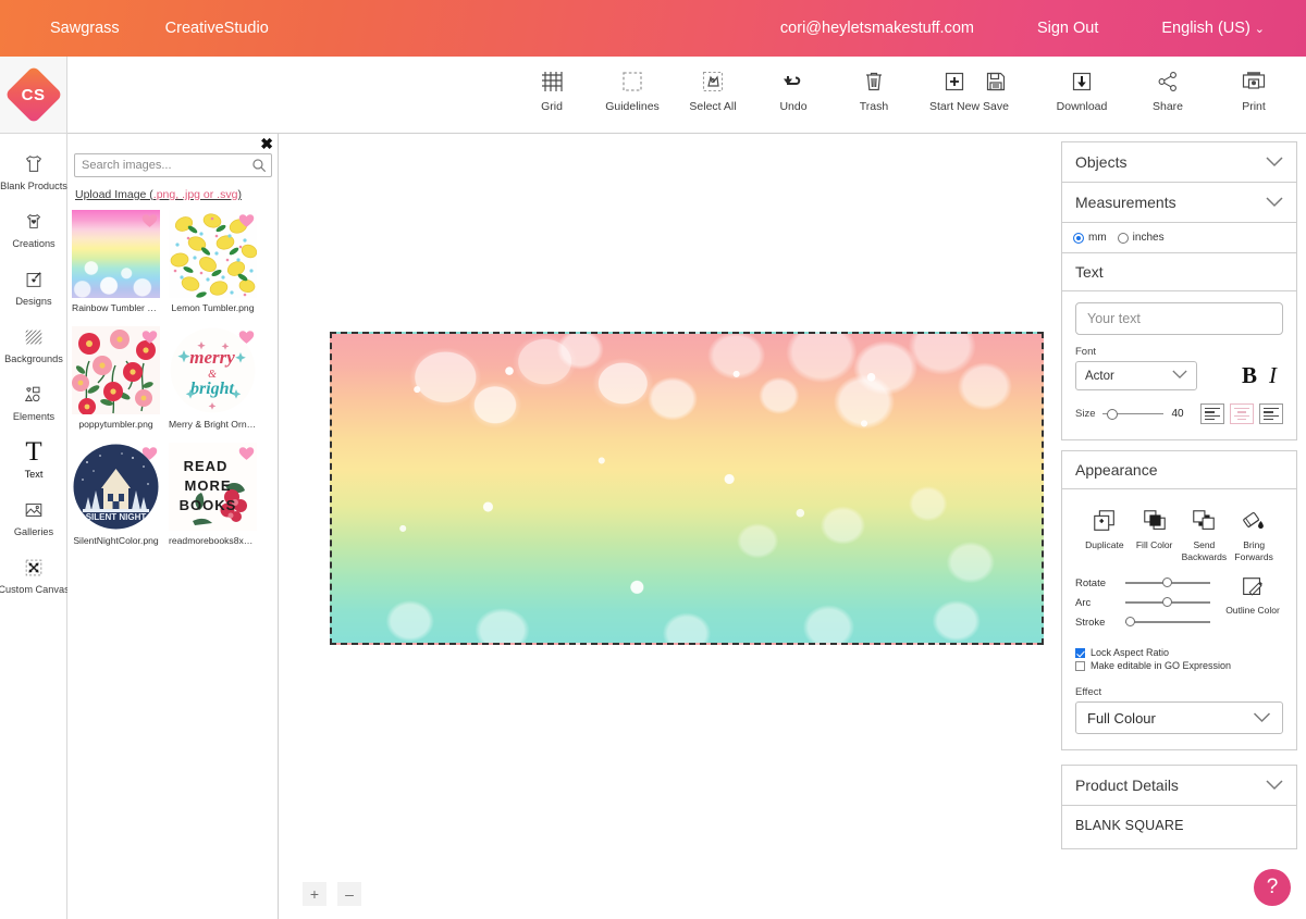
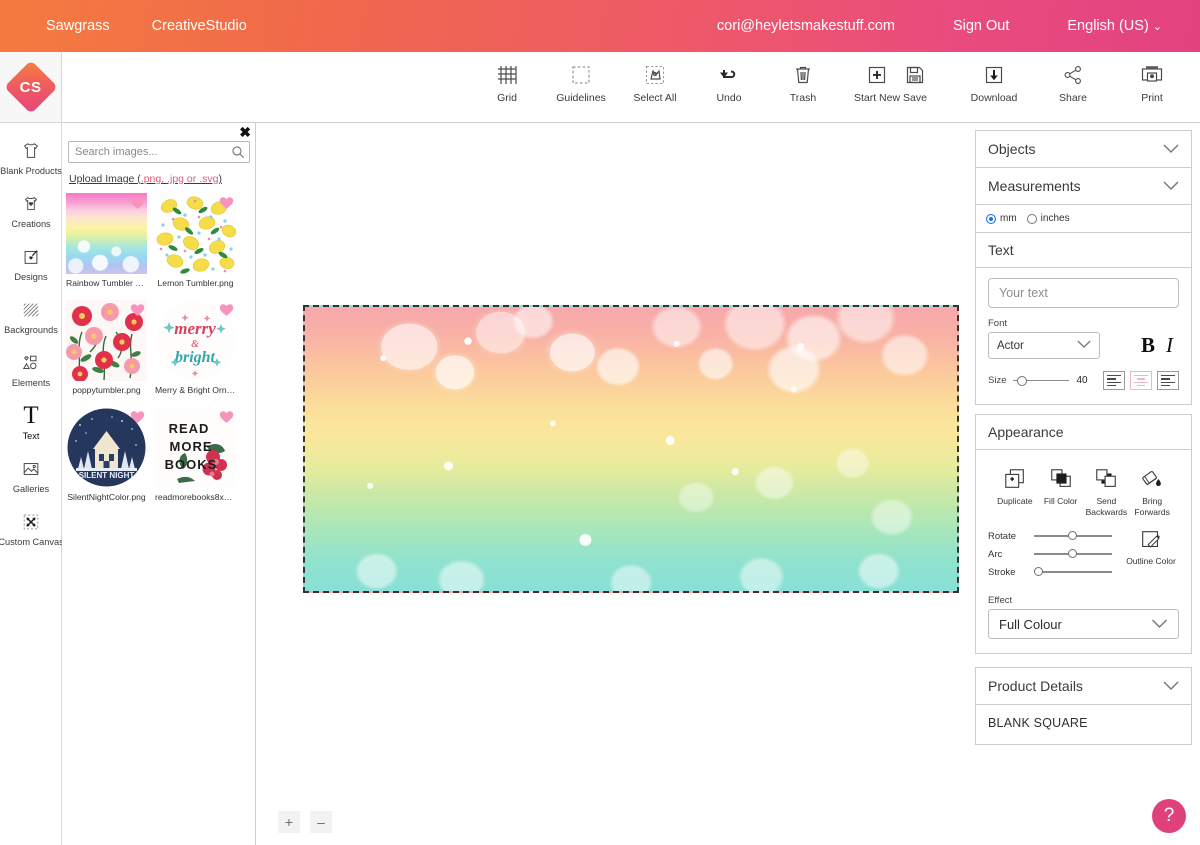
  Sawgrass
  CreativeStudio
  cori@heyletsmakestuff.com
  Sign Out
  English (US) ⌄
  Grid
  Guidelines
  Select All
  Undo
  Trash
  Start New
  Save
  Download
  Share
  Print
  Blank Products
  Creations
  Designs
  Backgrounds
  Elements
  T
  Text
  Galleries
  Custom Canva
  ✖
  Search images...
  Upload Image (.png, .jpg or .svg)
  Rainbow Tumbler Wr
  Lemon Tumbler.png
  poppytumbler.png
  merry
  &
  bright
  Merry & Bright Ornam
  SILENT NIGHT
  SilentNightColor.png
  READ
  MORE
  BOOKS
  readmorebooks8x10.
  +
  –
  Objects
  Measurements
  mm
  inches
  Text
  Your text
  Font
  Actor
  B
  I
  Size
  40
  Appearance
  Duplicate
  Fill Color
  Send Backwards
  Bring Forwards
  Rotate
  Arc
  Stroke
  Outline Color
- Lock Aspect Ratio
- Make editable in GO Expression
  Effect
  Full Colour
  Product Details
  BLANK SQUARE
  ?
